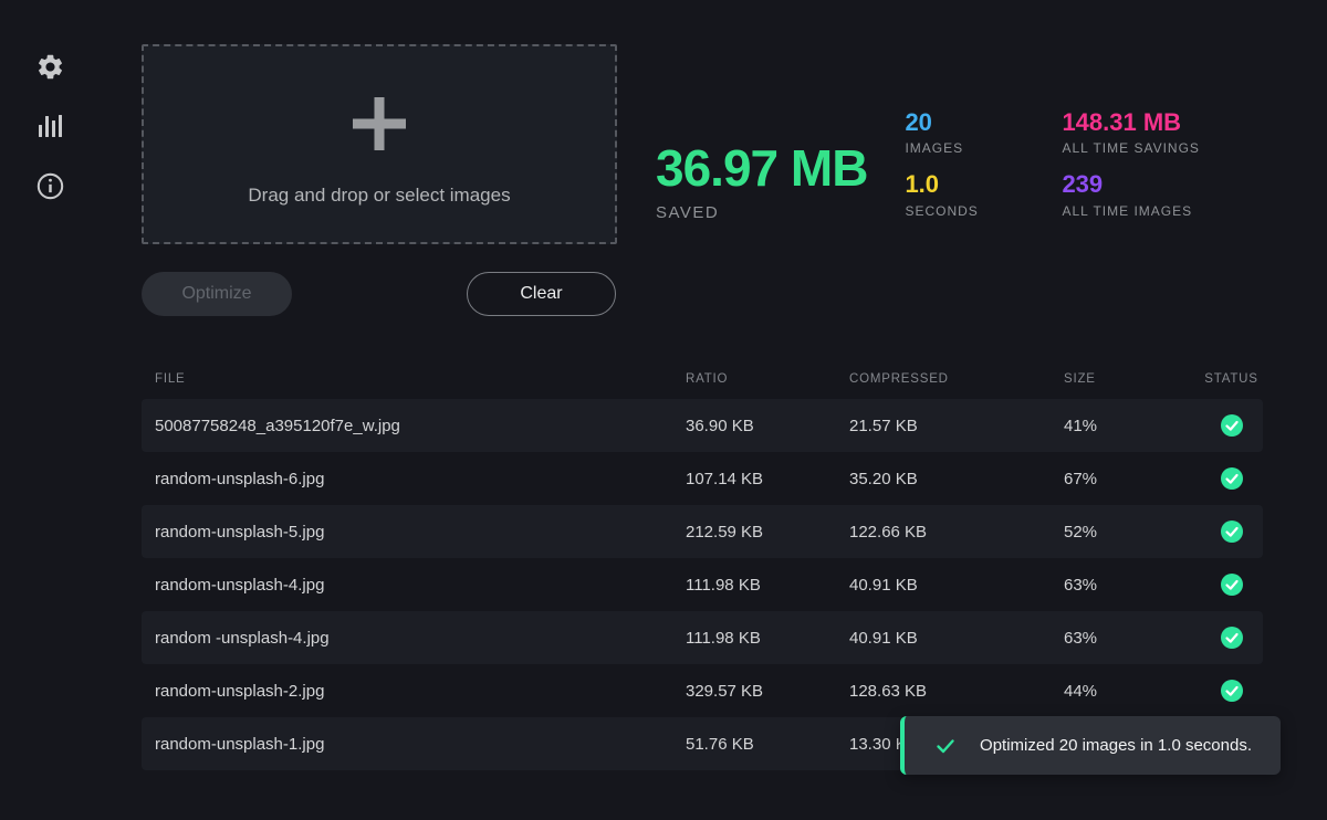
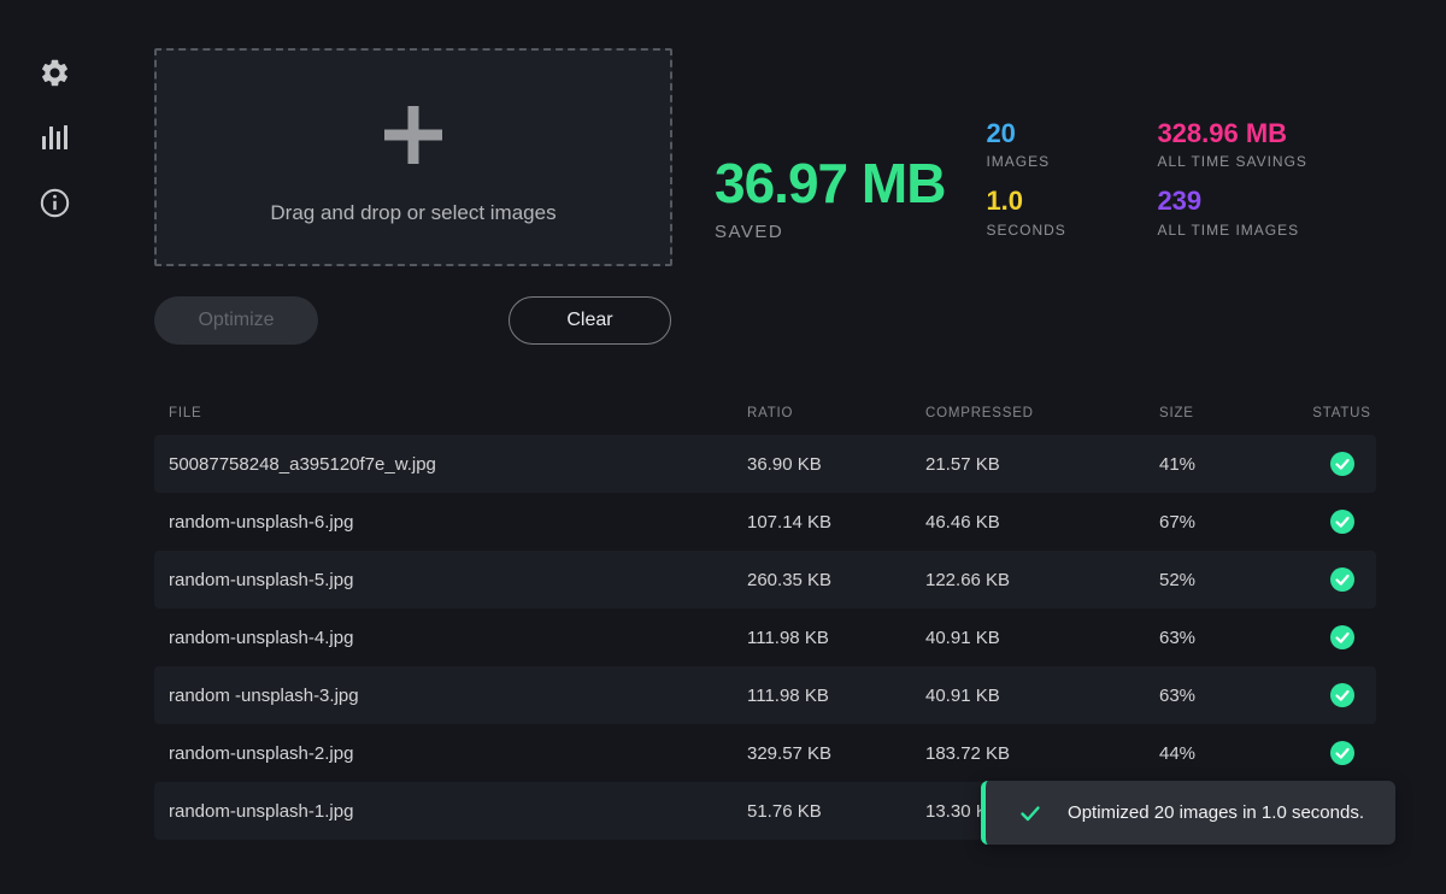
  Drag and drop or select images
  36.97 MB
  SAVED
  20
  IMAGES
  1.0
  SECONDS
- 148.31 MB
+ 328.96 MB
  ALL TIME SAVINGS
  239
  ALL TIME IMAGES
  Optimize
  Clear
  FILE
  RATIO
  COMPRESSED
  SIZE
  STATUS
  50087758248_a395120f7e_w.jpg
  36.90 KB
  21.57 KB
  41%
  random-unsplash-6.jpg
  107.14 KB
- 35.20 KB
+ 46.46 KB
  67%
  random-unsplash-5.jpg
- 212.59 KB
+ 260.35 KB
  122.66 KB
  52%
  random-unsplash-4.jpg
  111.98 KB
  40.91 KB
  63%
- random -unsplash-4.jpg
+ random -unsplash-3.jpg
  111.98 KB
  40.91 KB
  63%
  random-unsplash-2.jpg
  329.57 KB
- 128.63 KB
+ 183.72 KB
  44%
  random-unsplash-1.jpg
  51.76 KB
  13.30
  Optimized 20 images in 1.0 seconds.
